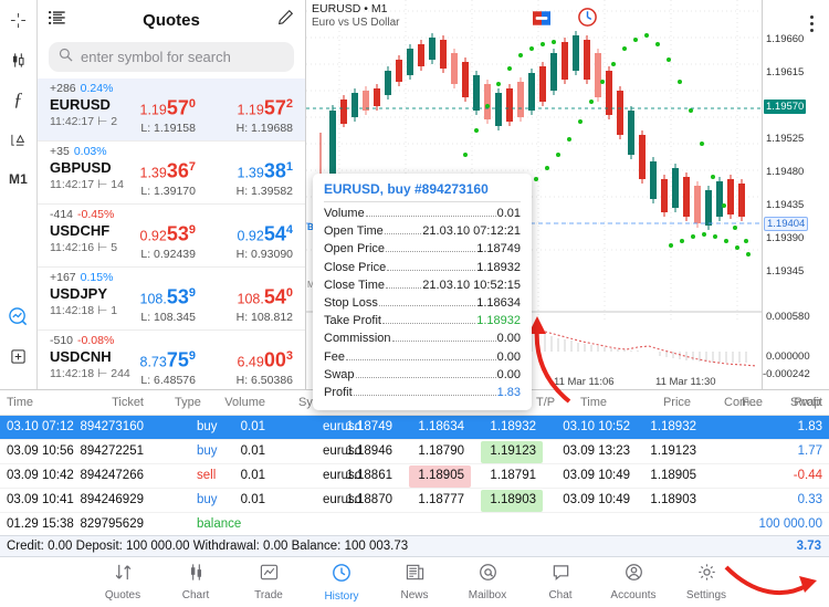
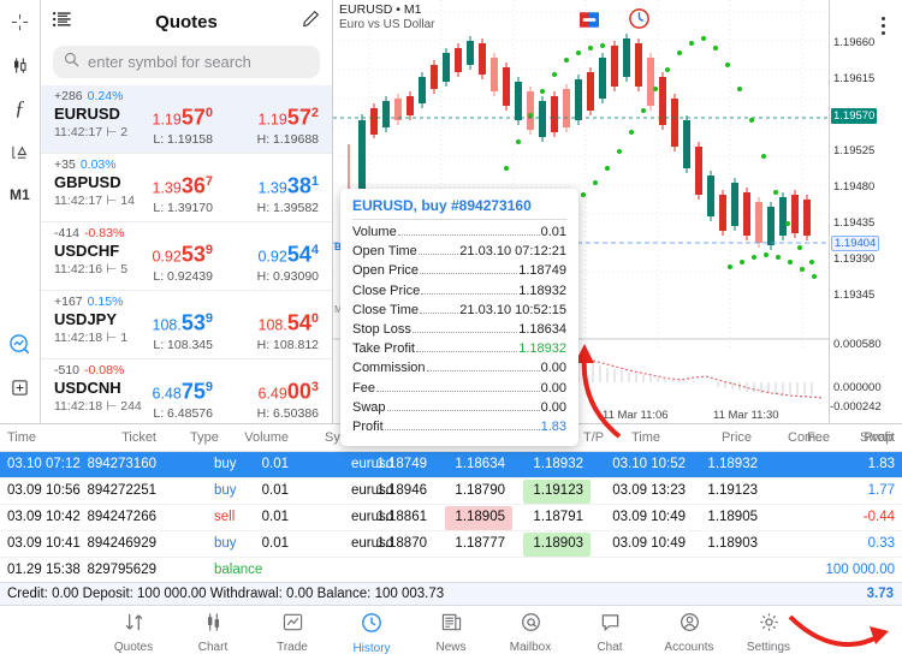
  ƒ
  M1
  Quotes
  enter symbol for search
  +286 0.24%
  EURUSD
  11:42:17
  ⊢
  2
  1.19570
  L: 1.19158
  1.19572
  H: 1.19688
  +35 0.03%
  GBPUSD
  11:42:17
  ⊢
  14
  1.39367
  L: 1.39170
  1.39381
  H: 1.39582
- -414 -0.45%
+ -414 -0.83%
  USDCHF
  11:42:16
  ⊢
  5
  0.92539
  L: 0.92439
  0.92544
  H: 0.93090
  +167 0.15%
  USDJPY
  11:42:18
  ⊢
  1
  108.539
  L: 108.345
  108.540
  H: 108.812
  -510 -0.08%
  USDCNH
  11:42:18
  ⊢
  244
- 8.73759
+ 6.48759
  L: 6.48576
  6.49003
  H: 6.50386
  EURUSD • M1
  Euro vs US Dollar
  1.19660
  1.19615
  1.19570
  1.19525
  1.19480
  1.19435
  1.19404
  1.19390
  1.19345
  0.000580
  0.000000
  -0.000242
  11 Mar 11:06
  11 Mar 11:30
  EURUSD, buy #894273160
  Volume
  0.01
  Open Time
  21.03.10 07:12:21
  Open Price
  1.18749
  Close Price
  1.18932
  Close Time
  21.03.10 10:52:15
  Stop Loss
  1.18634
  Take Profit
  1.18932
  Commission
  0.00
  Fee
  0.00
  Swap
  0.00
  Profit
  1.83
  Time
  Ticket
  Type
  Volume
  T/P
  Time
  Price
  Com...
  Fee
  Swap
  Profit
  03.10 07:12
  894273160
  buy
  0.01
  eurusd
  1.18749
  1.18634
  1.18932
  03.10 10:52
  1.18932
  1.83
  03.09 10:56
  894272251
  buy
  0.01
  eurusd
  1.18946
  1.18790
  1.19123
  03.09 13:23
  1.19123
  1.77
  03.09 10:42
  894247266
  sell
  0.01
  eurusd
  1.18861
  1.18905
  1.18791
  03.09 10:49
  1.18905
  -0.44
  03.09 10:41
  894246929
  buy
  0.01
  eurusd
  1.18870
  1.18777
  1.18903
  03.09 10:49
  1.18903
  0.33
  01.29 15:38
  829795629
  balance
  100 000.00
  Credit: 0.00 Deposit: 100 000.00 Withdrawal: 0.00 Balance: 100 003.73
  3.73
  Quotes
  Chart
  Trade
  History
  News
  Mailbox
  Chat
  Accounts
  Settings
